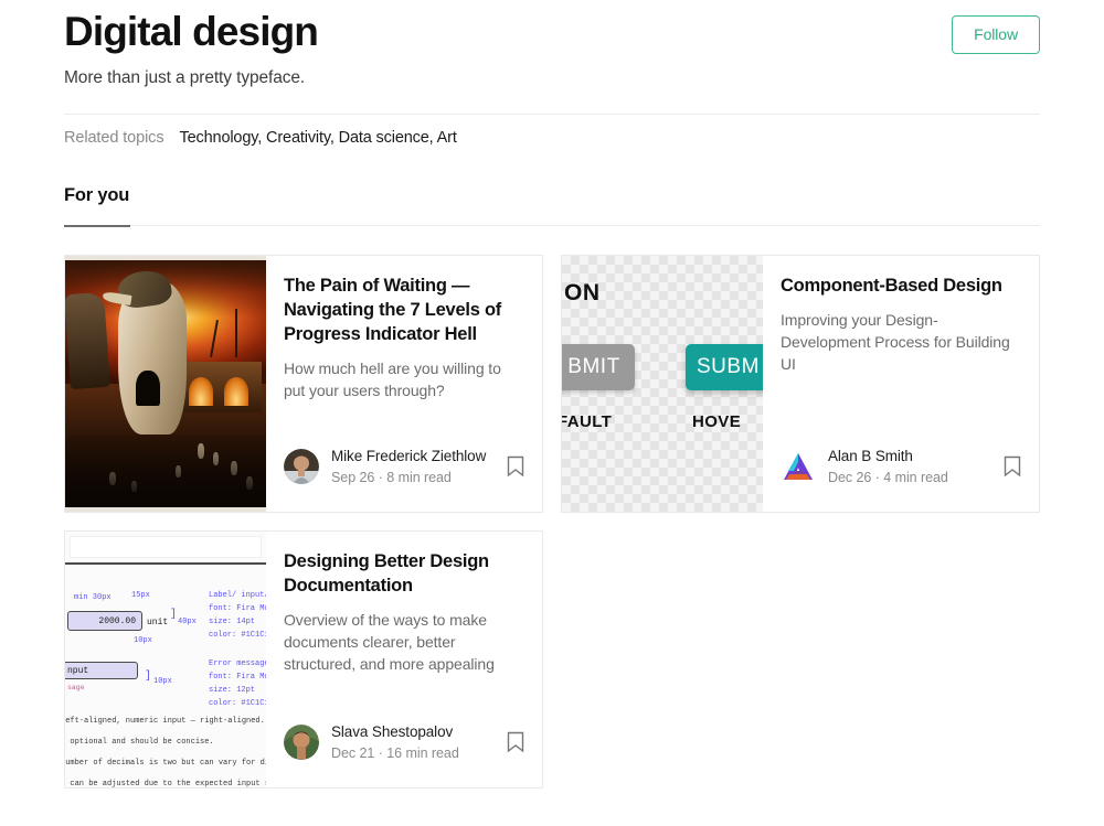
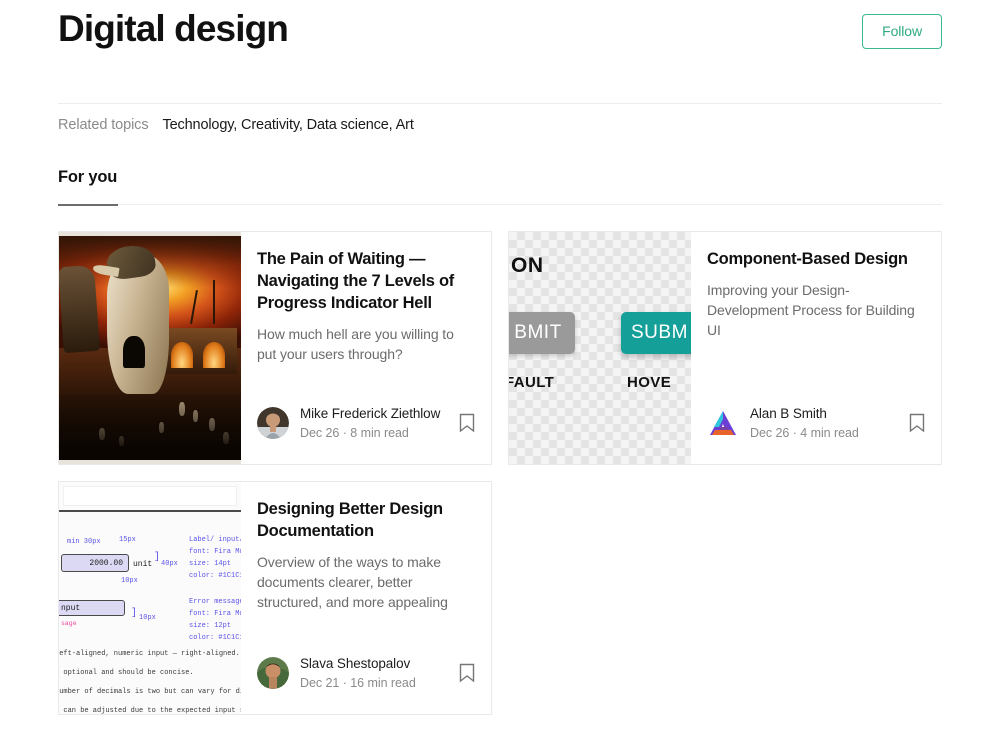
  Digital design
- More than just a pretty typeface.
  Follow
  Related topics
  Technology, Creativity, Data science, Art
  For you
  The Pain of Waiting — Navigating the 7 Levels of Progress Indicator Hell
  How much hell are you willing to put your users through?
  Mike Frederick Ziethlow
- Sep 26 · 8 min read
+ Dec 26 · 8 min read
  ON
  BMIT
  SUBM
  FAULT
  HOVE
  Component-Based Design
  Improving your Design-Development Process for Building UI
  Alan B Smith
  Dec 26 · 4 min read
  min 30px
  15px
  2000.00
  unit
  ]
  40px
  10px
  nput
  ]
  10px
  Label/ input
  font: Fira M
  size: 14pt
  color: #1C1C
  Error messag
  font: Fira M
  size: 12pt
  color: #1C1C
  eft-aligned, numeric input — right-aligned.
  optional and should be concise.
  umber of decimals is two but can vary for d
  can be adjusted due to the expected input
  Designing Better Design Documentation
  Overview of the ways to make documents clearer, better structured, and more appealing
  Slava Shestopalov
  Dec 21 · 16 min read
